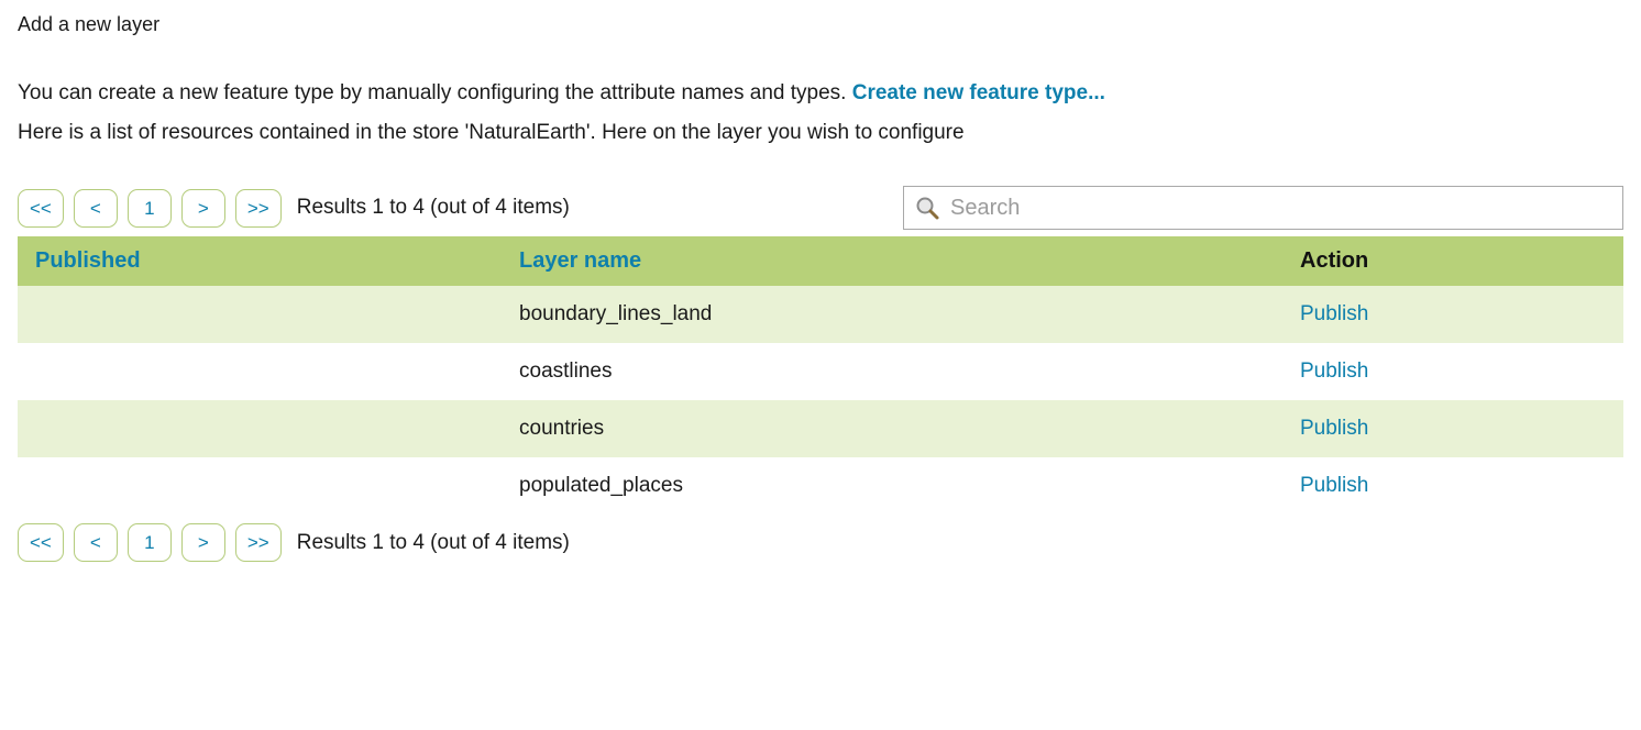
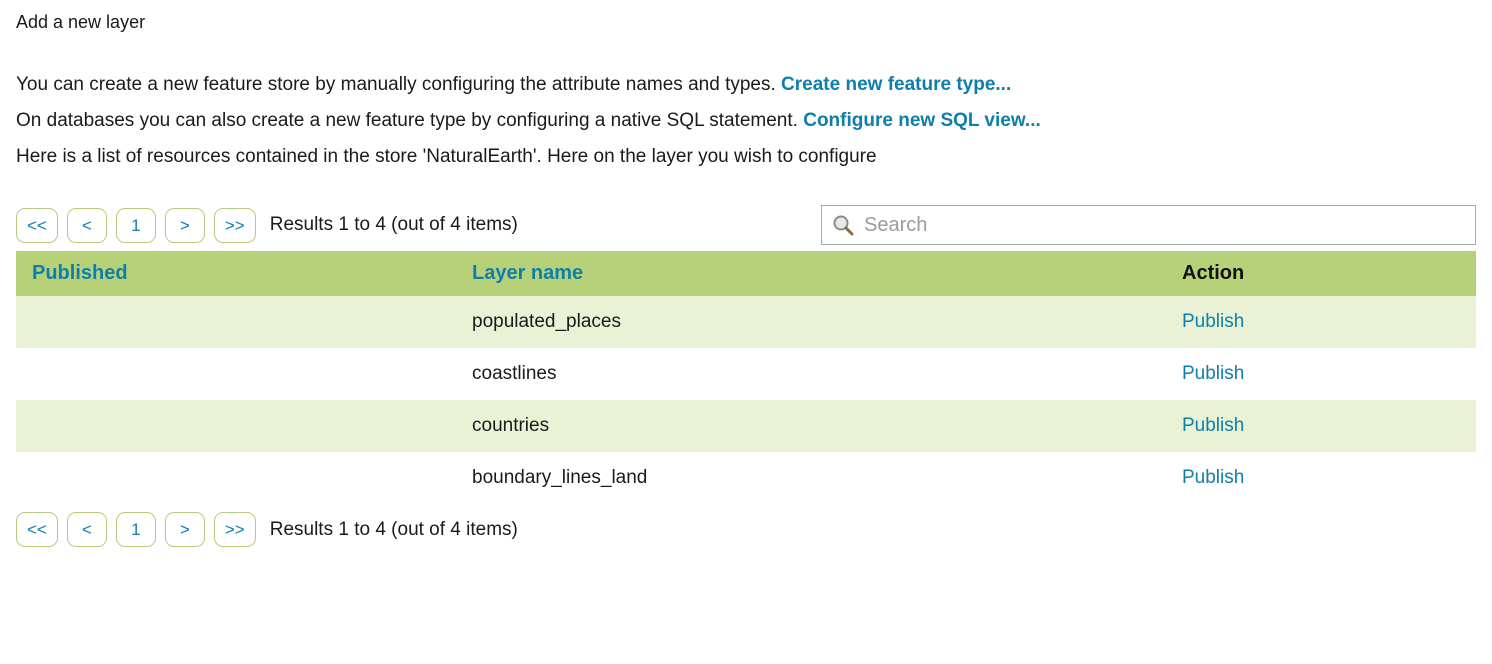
  Add a new layer
- You can create a new feature type by manually configuring the attribute names and types. Create new feature type...
+ You can create a new feature store by manually configuring the attribute names and types. Create new feature type...
+ On databases you can also create a new feature type by configuring a native SQL statement. Configure new SQL view...
  Here is a list of resources contained in the store 'NaturalEarth'. Here on the layer you wish to configure
  <<
  <
  1
  >
  >>
  Results 1 to 4 (out of 4 items)
  Search
  Published	Layer name	Action
- 	boundary_lines_land	Publish
+ 	populated_places	Publish
  	coastlines	Publish
  	countries	Publish
- 	populated_places	Publish
+ 	boundary_lines_land	Publish
  <<
  <
  1
  >
  >>
  Results 1 to 4 (out of 4 items)
